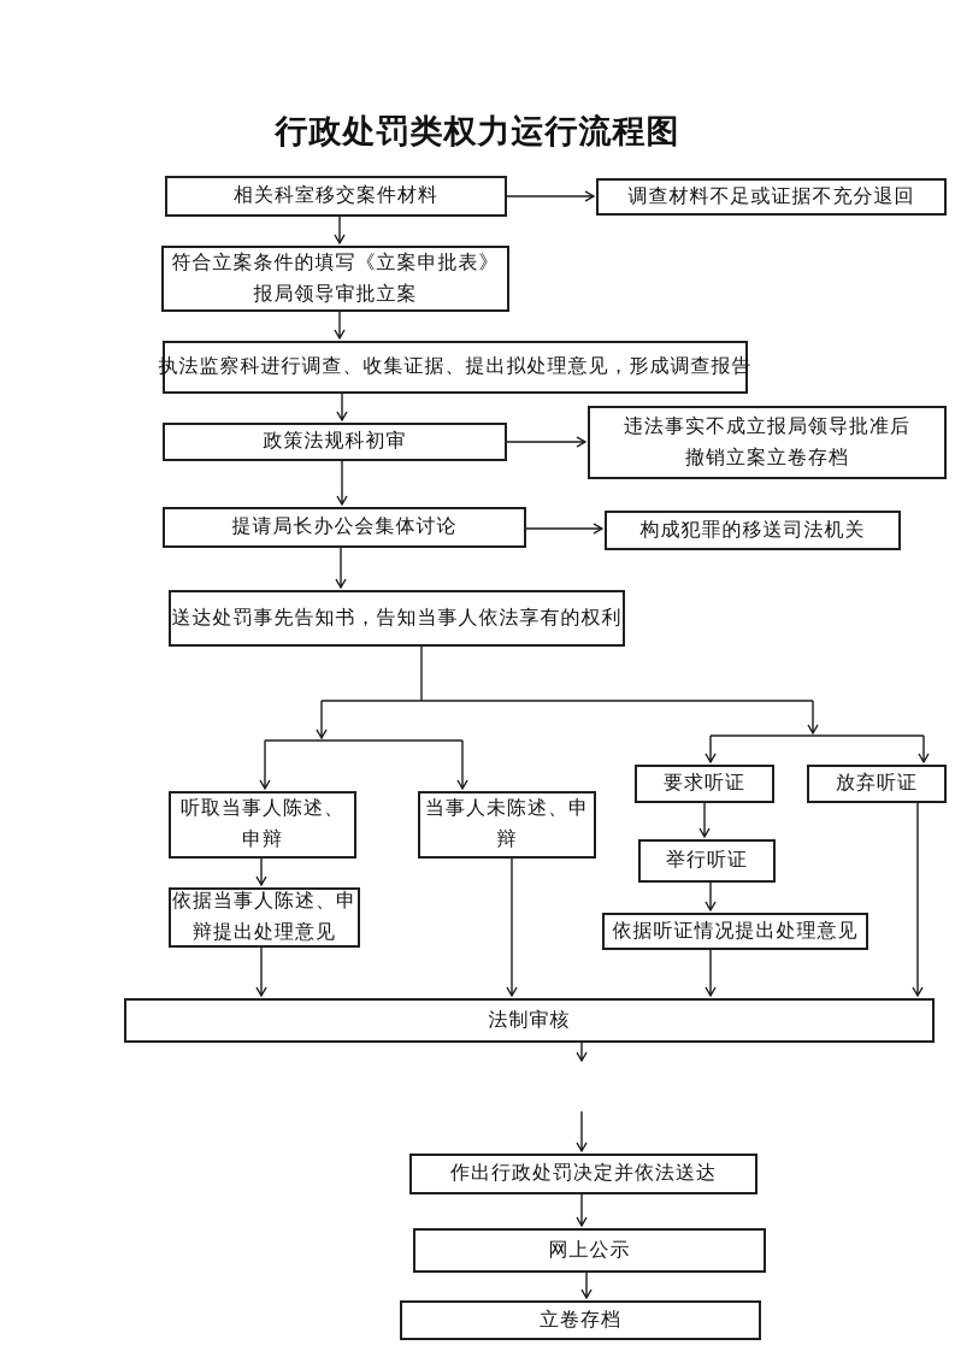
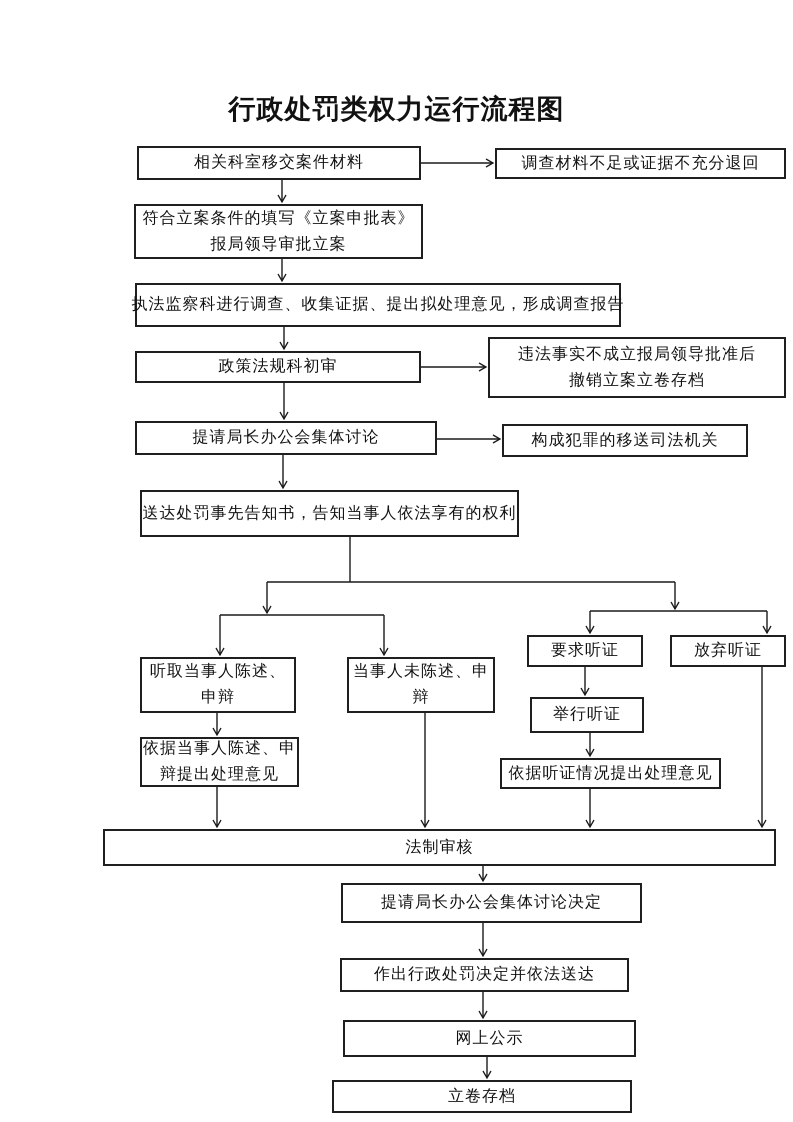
  行政处罚类权力运行流程图
  相关科室移交案件材料
  调查材料不足或证据不充分退回
  符合立案条件的填写《立案申批表》
  报局领导审批立案
  执法监察科进行调查、收集证据、提出拟处理意见，形成调查报告
  政策法规科初审
  违法事实不成立报局领导批准后
  撤销立案立卷存档
  提请局长办公会集体讨论
  构成犯罪的移送司法机关
  送达处罚事先告知书，告知当事人依法享有的权利
  听取当事人陈述、
  申辩
  当事人未陈述、申
  辩
  要求听证
  放弃听证
  举行听证
  依据当事人陈述、申
  辩提出处理意见
  依据听证情况提出处理意见
  法制审核
+ 提请局长办公会集体讨论决定
  作出行政处罚决定并依法送达
  网上公示
  立卷存档
